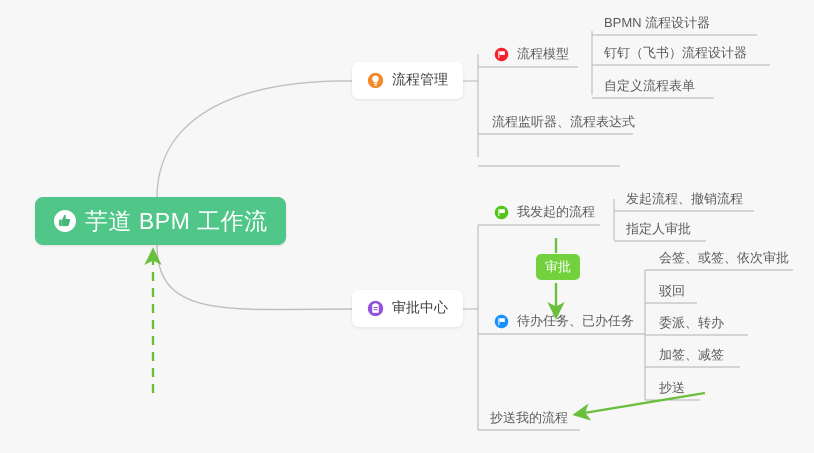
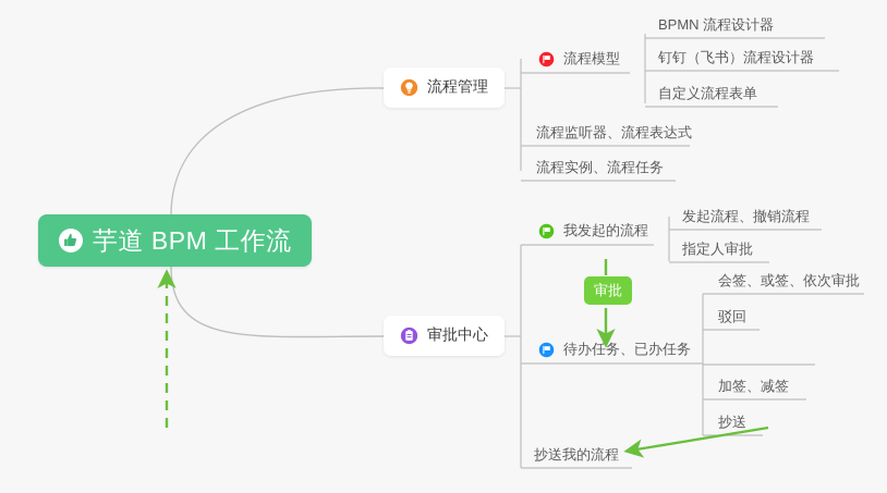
  芋道 BPM 工作流
  流程管理
  流程模型
  BPMN 流程设计器
  钉钉（飞书）流程设计器
  自定义流程表单
  流程监听器、流程表达式
+ 流程实例、流程任务
  审批中心
  我发起的流程
  发起流程、撤销流程
  指定人审批
  待办任务、已办任务
  会签、或签、依次审批
  驳回
- 委派、转办
  加签、减签
  抄送
  抄送我的流程
  审批
